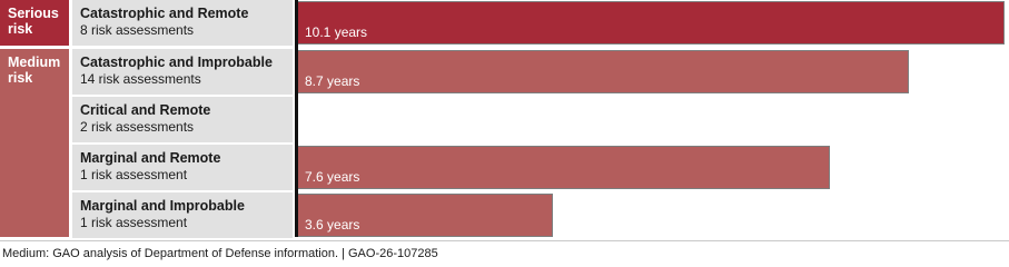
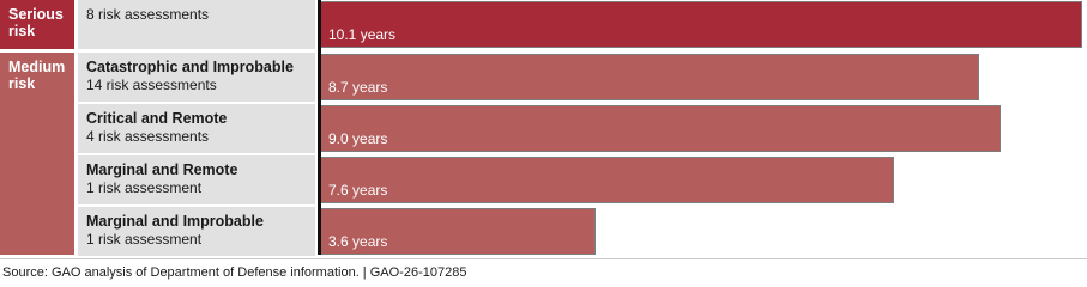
  Serious
  risk
  Medium
  risk
- Catastrophic and Remote
  8 risk assessments
  10.1 years
  Catastrophic and Improbable
  14 risk assessments
  8.7 years
  Critical and Remote
- 2 risk assessments
+ 4 risk assessments
+ 9.0 years
  Marginal and Remote
  1 risk assessment
  7.6 years
  Marginal and Improbable
  1 risk assessment
  3.6 years
- Medium: GAO analysis of Department of Defense information. | GAO-26-107285
+ Source: GAO analysis of Department of Defense information. | GAO-26-107285
